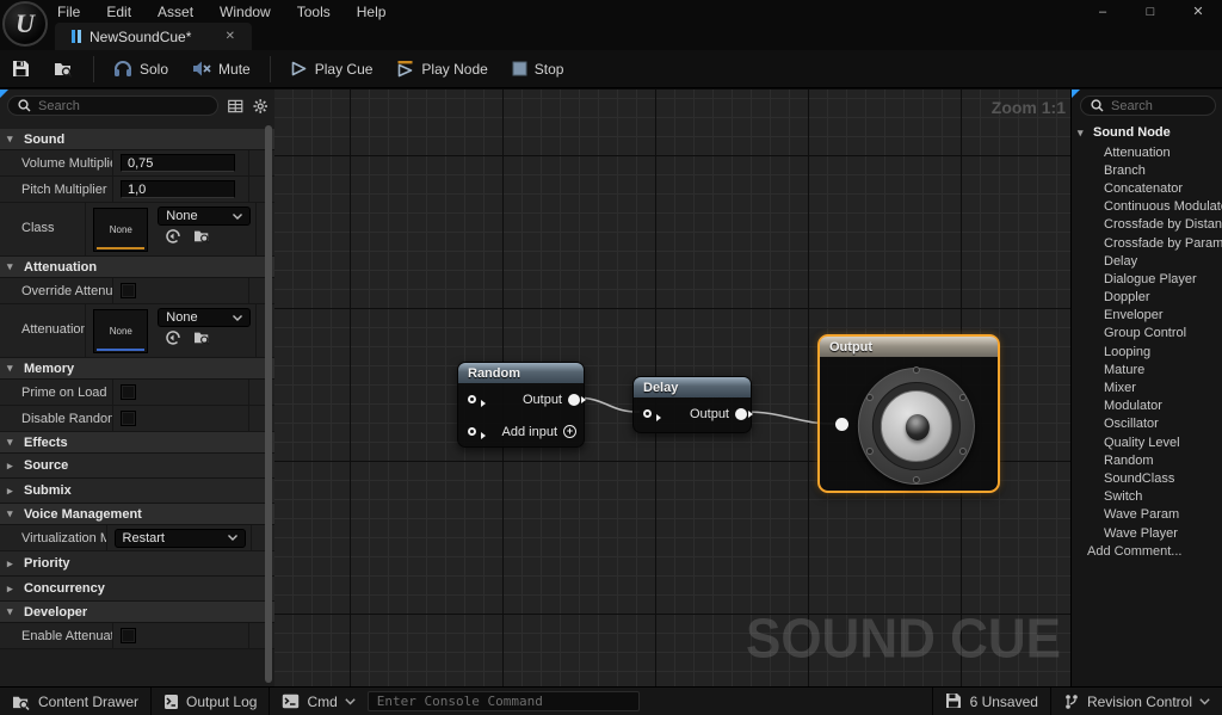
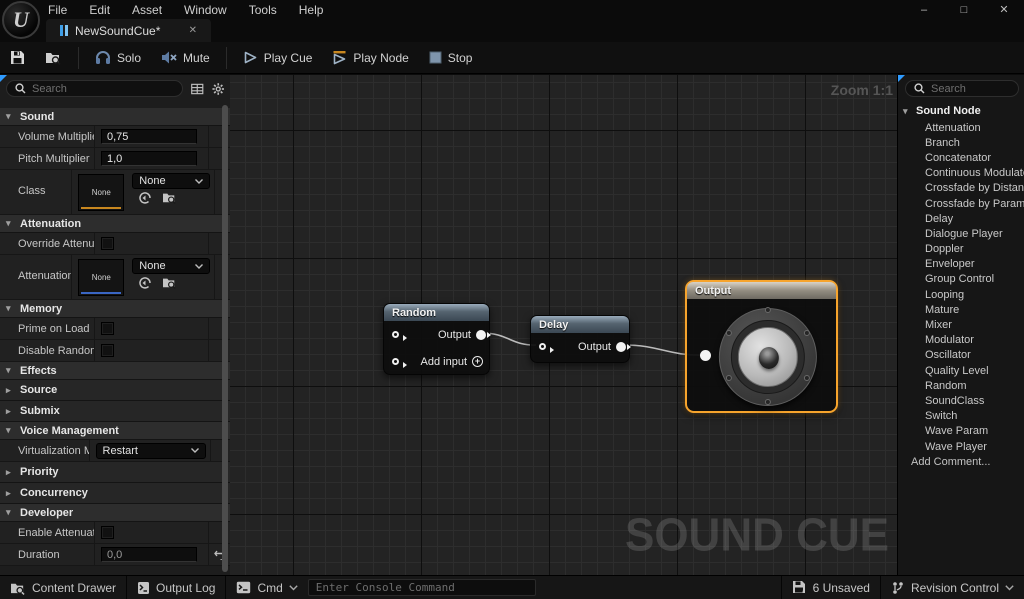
  U
  File
  Edit
  Asset
  Window
  Tools
  Help
  –
  □
  ✕
  NewSoundCue*
  ✕
  Solo
  Mute
  Play Cue
  Play Node
  Stop
  Search
  ▾
  Sound
  Volume Multipli
  0,75
  Pitch Multiplier
  1,0
  Class
  None
  None
  ▾
  Attenuation
  Override Attenu
  None
  None
  ▾
  Memory
  Prime on Load
  Disable Rando
  ▾
  Effects
  ▸
  Source
  ▸
  Submix
  ▾
  Voice Management
  Virtualization M
  Restart
  ▸
  Priority
  ▸
  Concurrency
  ▾
  Developer
  Enable Attenua
+ Duration
+ 0,0
  Zoom 1:1
  SOUND CUE
  Random
  Output
  Add input
  +
  Delay
  Output
  Output
  Search
  ▾
  Sound Node
  Attenuation
  Branch
  Concatenator
  Continuous Modulat
  Crossfade by Distan
  Crossfade by Param
  Delay
  Dialogue Player
  Doppler
  Enveloper
  Group Control
  Looping
  Mature
  Mixer
  Modulator
  Oscillator
  Quality Level
  Random
  SoundClass
  Switch
  Wave Param
  Wave Player
  Add Comment...
  Content Drawer
  Output Log
  Cmd
  Enter Console Command
  6 Unsaved
  Revision Control
